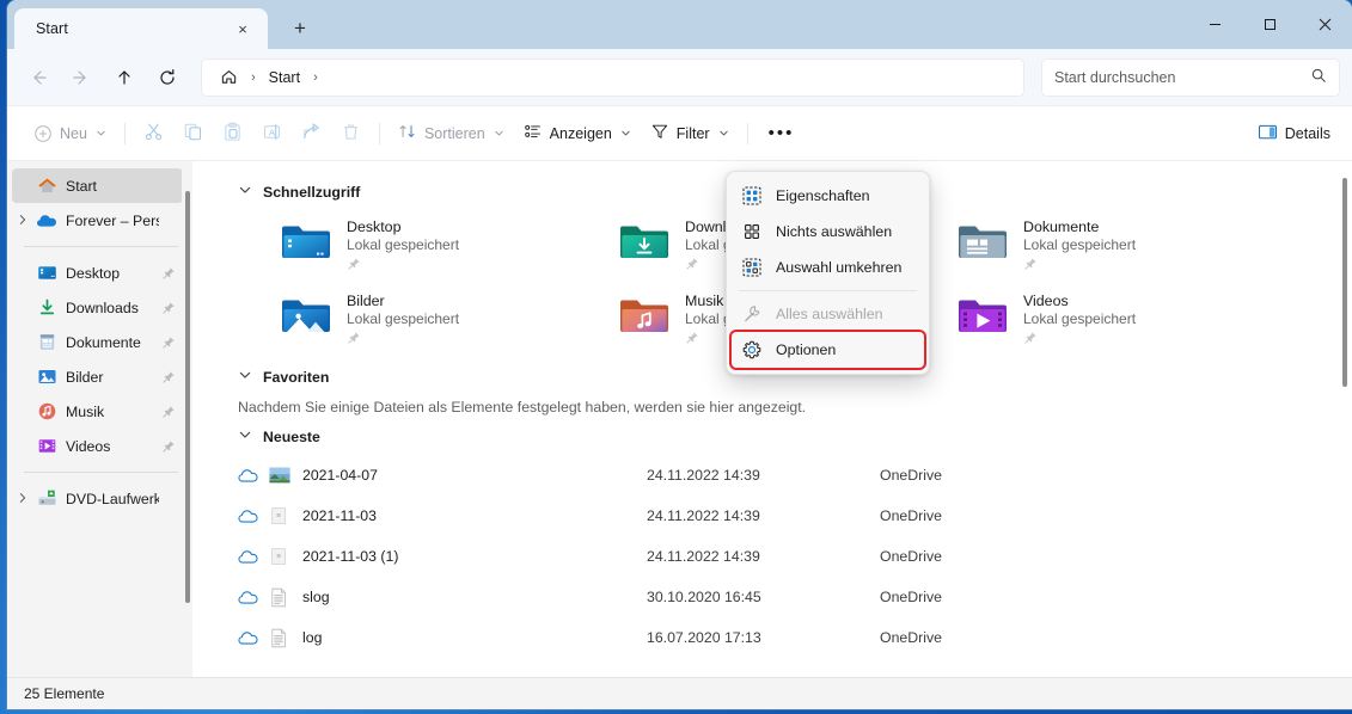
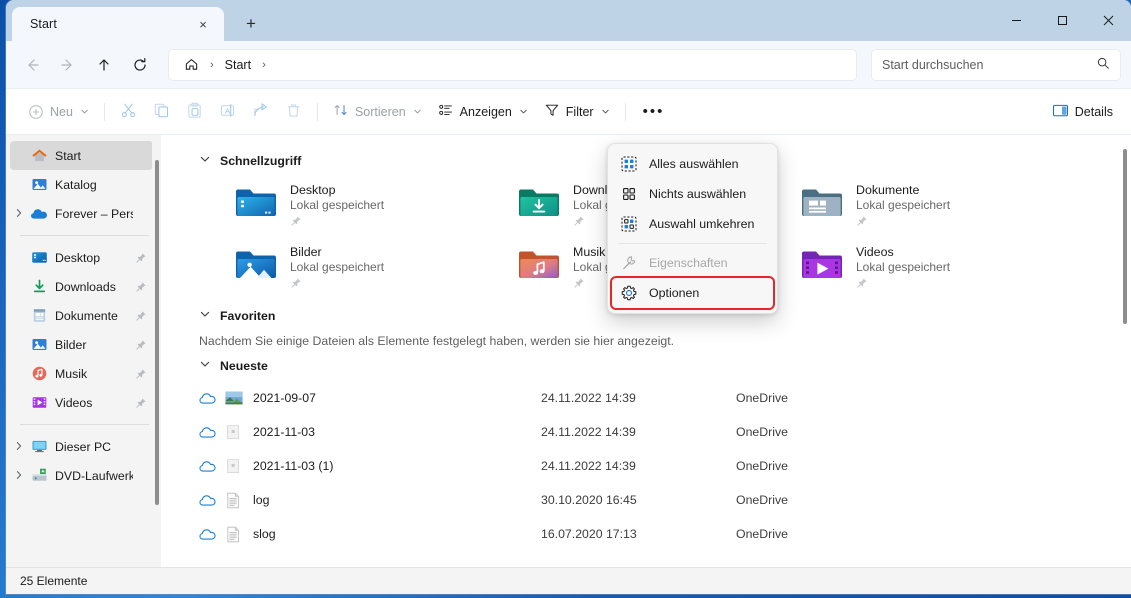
  Start
  ×
  +
  ›
  Start
  ›
  Start durchsuchen
  Neu
  A
  Sortieren
  Anzeigen
  Filter
  •••
  Details
  Start
+ Katalog
  Forever – Per
  Desktop
  Downloads
  Dokumente
  Bilder
  Musik
  Videos
+ Dieser PC
  DVD-Laufwerk
  Schnellzugriff
  Desktop
  Lokal gespeichert
  Dokumente
  Lokal gespeichert
  Bilder
  Lokal gespeichert
  Musik
  Videos
  Lokal gespeichert
  Favoriten
  Nachdem Sie einige Dateien als Elemente festgelegt haben, werden sie hier angezeigt.
  Neueste
- 2021-04-07
+ 2021-09-07
  24.11.2022 14:39
  OneDrive
  2021-11-03
  24.11.2022 14:39
  OneDrive
  2021-11-03 (1)
  24.11.2022 14:39
  OneDrive
- slog
+ log
  30.10.2020 16:45
  OneDrive
- log
+ slog
  16.07.2020 17:13
  OneDrive
  25 Elemente
- Eigenschaften
+ Alles auswählen
  Nichts auswählen
  Auswahl umkehren
- Alles auswählen
+ Eigenschaften
  Optionen
